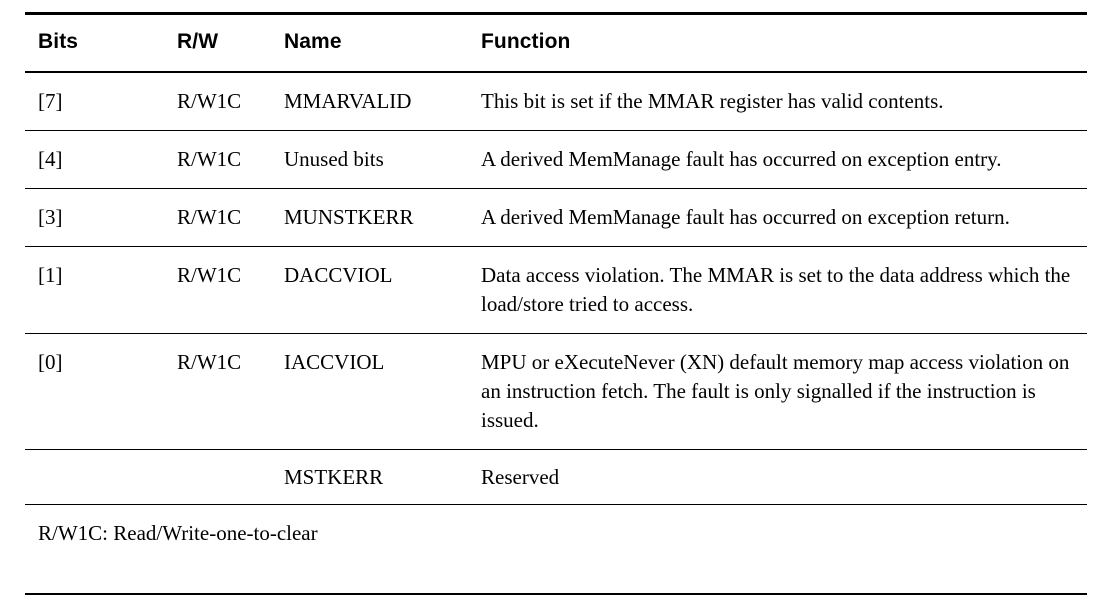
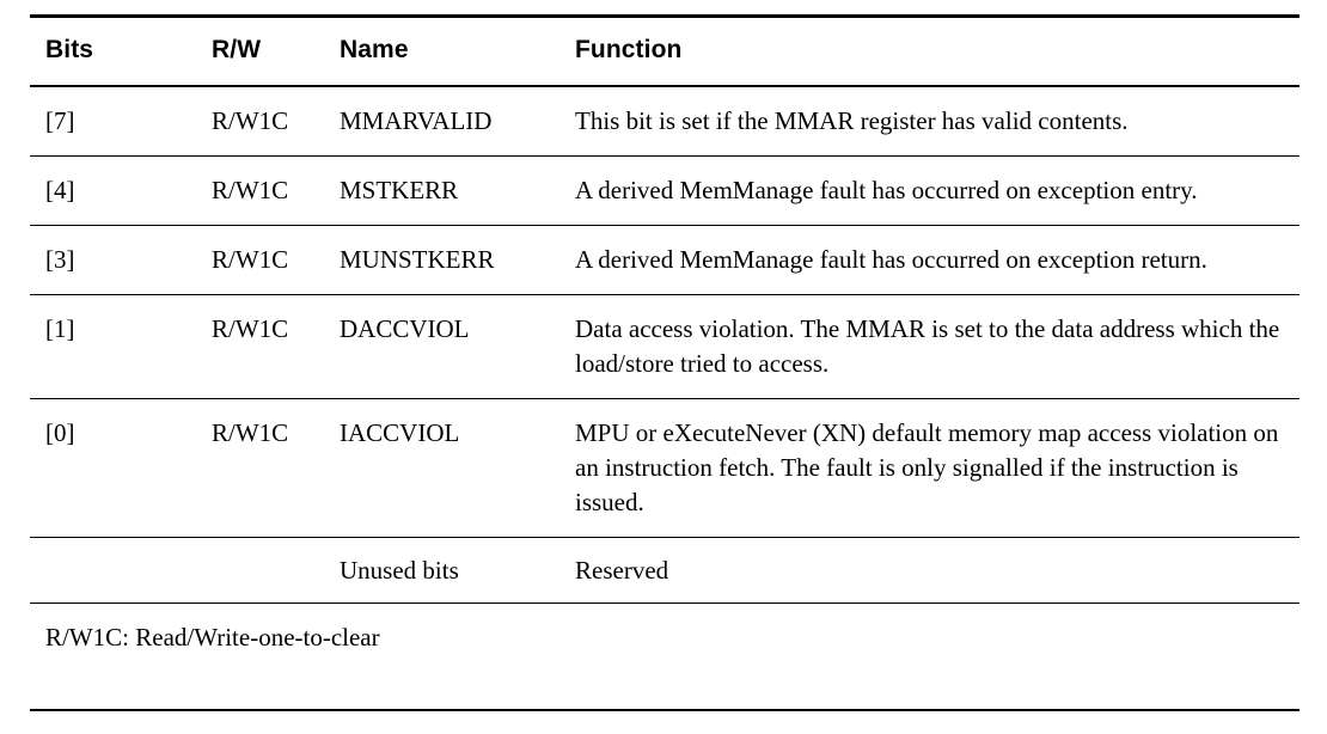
  Bits	R/W	Name	Function
  [7]	R/W1C	MMARVALID	This bit is set if the MMAR register has valid contents.
- [4]	R/W1C	Unused bits	A derived MemManage fault has occurred on exception entry.
+ [4]	R/W1C	MSTKERR	A derived MemManage fault has occurred on exception entry.
  [3]	R/W1C	MUNSTKERR	A derived MemManage fault has occurred on exception return.
  [1]	R/W1C	DACCVIOL	Data access violation. The MMAR is set to the data address which the load/store tried to access.
  [0]	R/W1C	IACCVIOL	MPU or eXecuteNever (XN) default memory map access violation on an instruction fetch. The fault is only signalled if the instruction is issued.
- 		MSTKERR	Reserved
+ 		Unused bits	Reserved
  R/W1C: Read/Write-one-to-clear
